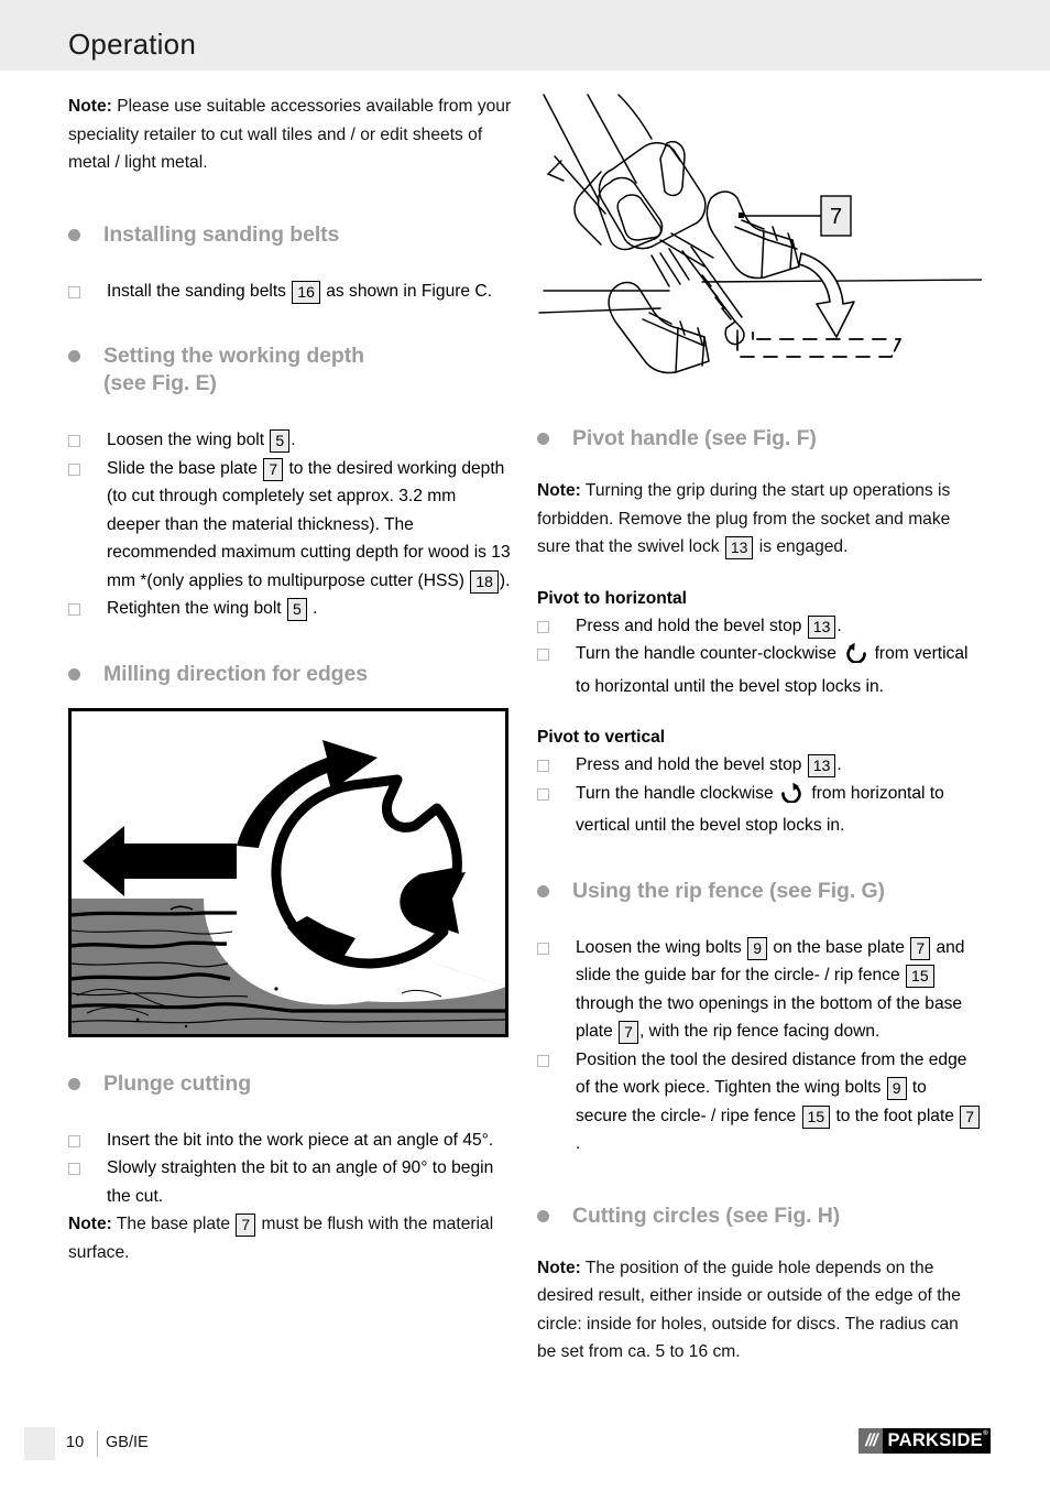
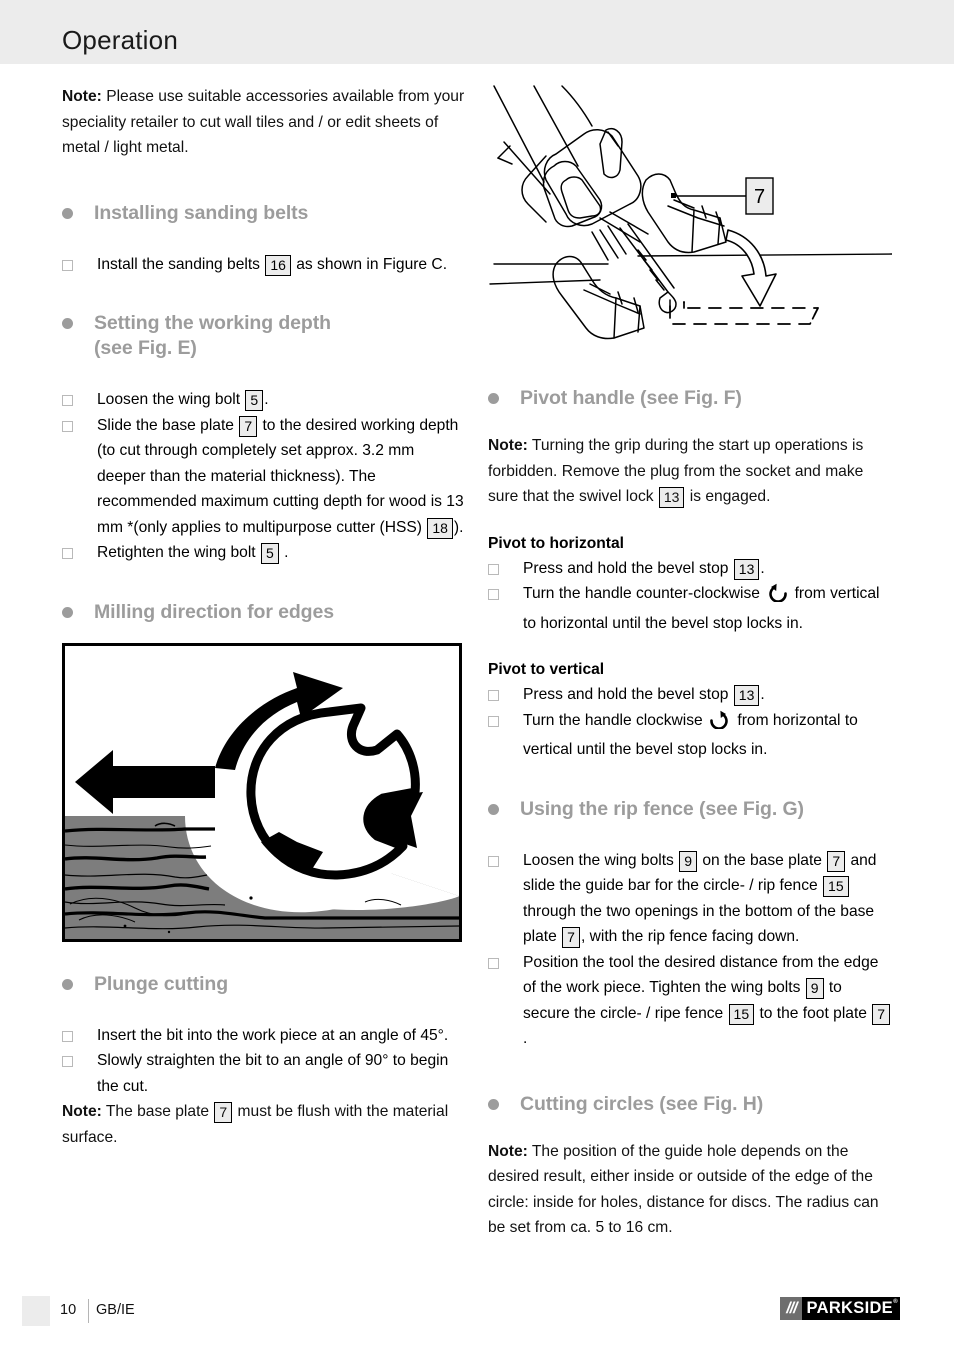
  Operation
  Note: Please use suitable accessories available from your speciality retailer to cut wall tiles and / or edit sheets of metal / light metal.
  Installing sanding belts
  Install the sanding belts 16 as shown in Figure C.
  Setting the working depth
  (see Fig. E)
  Loosen the wing bolt 5 .
  Slide the base plate 7 to the desired working depth (to cut through completely set approx. 3.2 mm deeper than the material thickness). The recommended maximum cutting depth for wood is 13 mm *(only applies to multipurpose cutter (HSS) 18 ).
  Retighten the wing bolt 5 .
  Milling direction for edges
  Plunge cutting
  Insert the bit into the work piece at an angle of 45°.
  Slowly straighten the bit to an angle of 90° to begin the cut.
  Note: The base plate 7 must be flush with the material surface.
  7
  Pivot handle (see Fig. F)
  Note: Turning the grip during the start up operations is forbidden. Remove the plug from the socket and make sure that the swivel lock 13 is engaged.
  Pivot to horizontal
  Press and hold the bevel stop 13 .
  Turn the handle counter-clockwise from vertical to horizontal until the bevel stop locks in.
  Pivot to vertical
  Press and hold the bevel stop 13 .
  Turn the handle clockwise from horizontal to vertical until the bevel stop locks in.
  Using the rip fence (see Fig. G)
  Loosen the wing bolts 9 on the base plate 7 and slide the guide bar for the circle- / rip fence 15 through the two openings in the bottom of the base plate 7 , with the rip fence facing down.
  Position the tool the desired distance from the edge of the work piece. Tighten the wing bolts 9 to secure the circle- / ripe fence 15 to the foot plate 7 .
  Cutting circles (see Fig. H)
- Note: The position of the guide hole depends on the desired result, either inside or outside of the edge of the circle: inside for holes, outside for discs. The radius can be set from ca. 5 to 16 cm.
+ Note: The position of the guide hole depends on the desired result, either inside or outside of the edge of the circle: inside for holes, distance for discs. The radius can be set from ca. 5 to 16 cm.
  10
  GB/IE
  ///
  PARKSIDE
